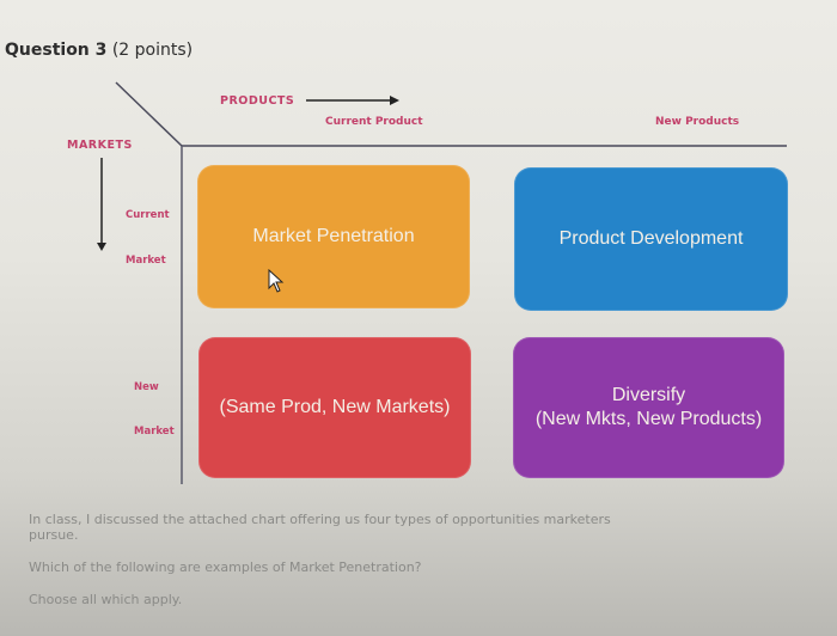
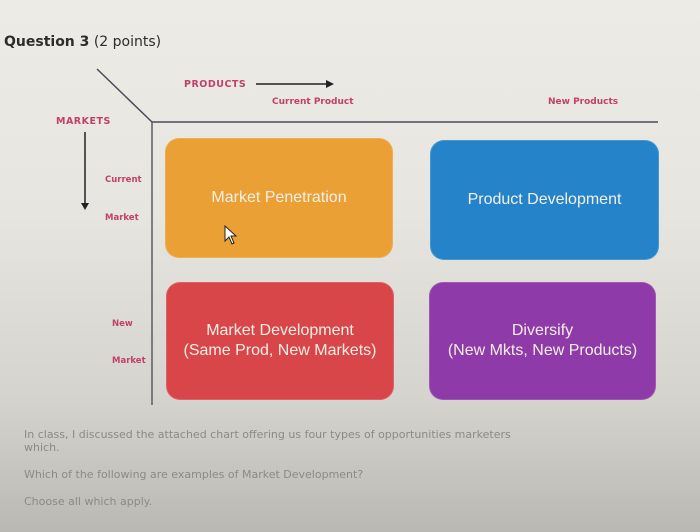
  Question 3 (2 points)
  PRODUCTS
  Current Product
  New Products
  MARKETS
  Current
  Market
  New
  Market
  Market Penetration
  Product Development
+ Market Development
  (Same Prod, New Markets)
  Diversify
  (New Mkts, New Products)
- In class, I discussed the attached chart offering us four types of opportunities marketers pursue.
+ In class, I discussed the attached chart offering us four types of opportunities marketers which.
- Which of the following are examples of Market Penetration?
+ Which of the following are examples of Market Development?
  Choose all which apply.
